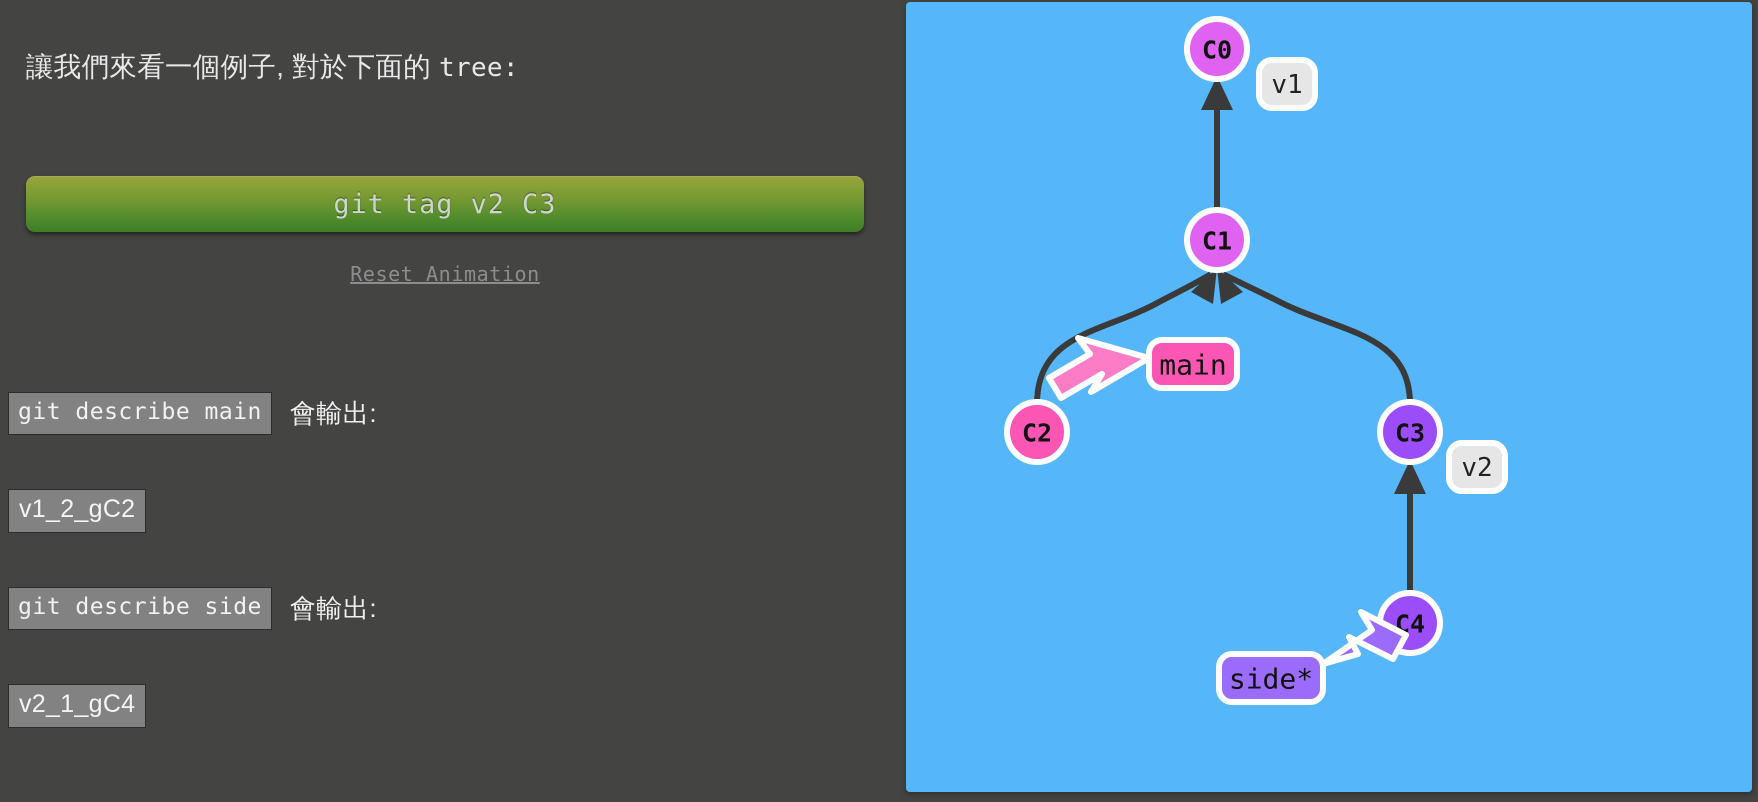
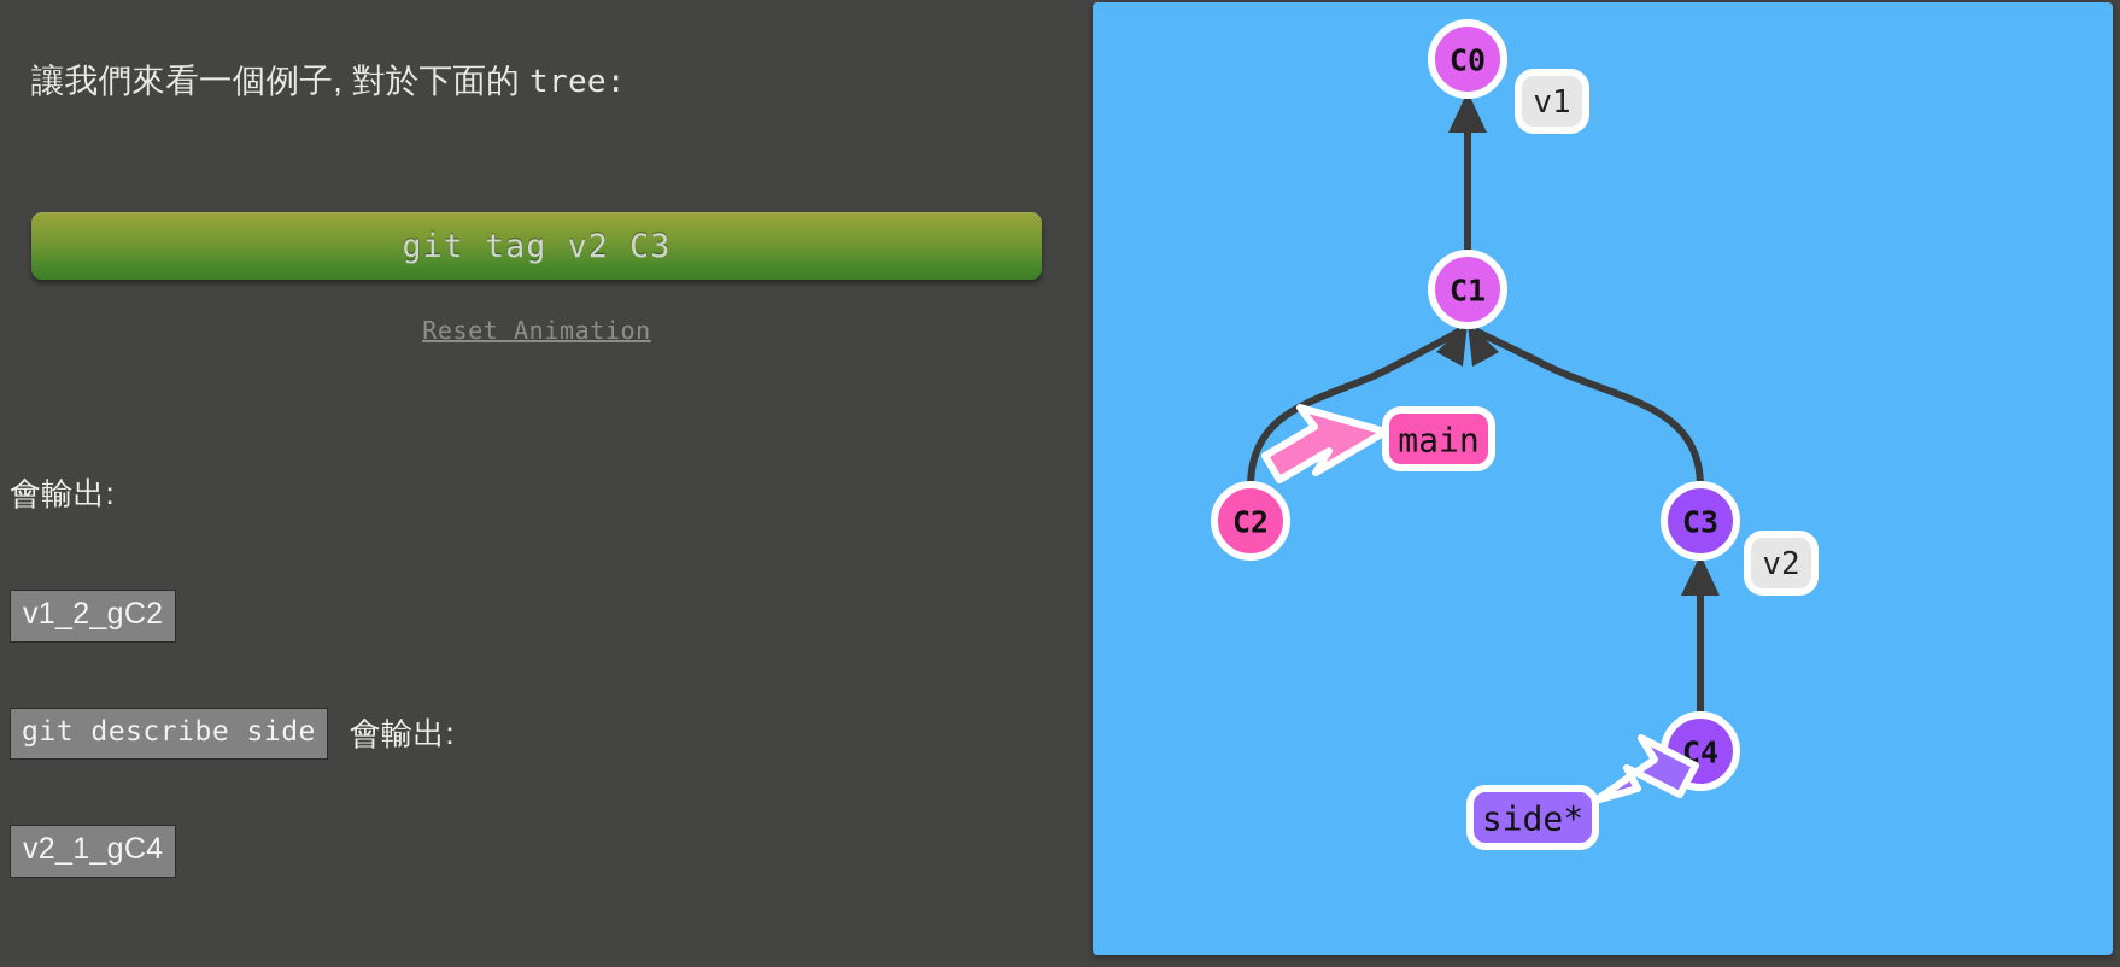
  讓我們來看一個例子, 對於下面的 tree:
  git tag v2 C3
  Reset Animation
- git describe main
  會輸出:
  v1_2_gC2
  git describe side
  會輸出:
  v2_1_gC4
  v1
  v2
  C0
  C1
  C2
  C3
  C4
  main
  side*
